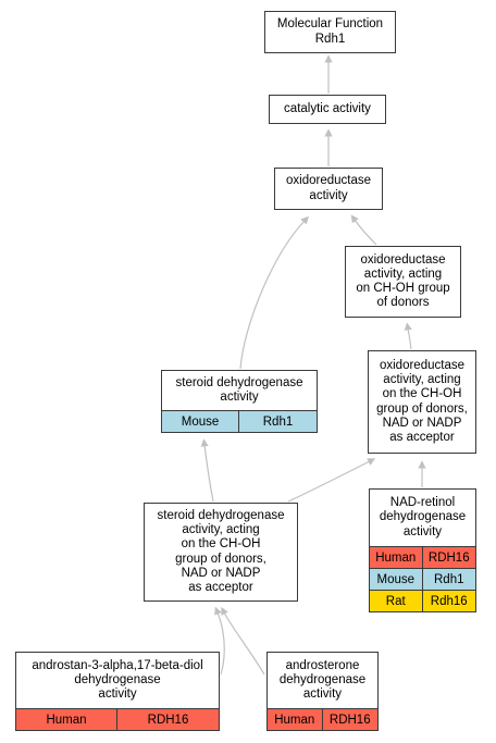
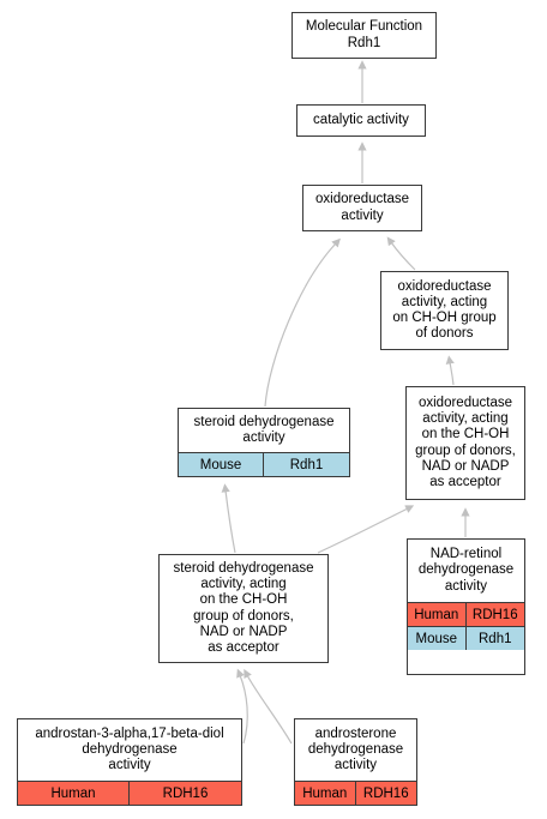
  Molecular Function
  Rdh1
  catalytic activity
  oxidoreductase
  activity
  oxidoreductase
  activity, acting
  on CH-OH group
  of donors
  oxidoreductase
  activity, acting
  on the CH-OH
  group of donors,
  NAD or NADP
  as acceptor
  steroid dehydrogenase
  activity
  Mouse
  Rdh1
  NAD-retinol
  dehydrogenase
  activity
  Human
  RDH16
  Mouse
  Rdh1
- Rat
- Rdh16
  steroid dehydrogenase
  activity, acting
  on the CH-OH
  group of donors,
  NAD or NADP
  as acceptor
  androstan-3-alpha,17-beta-diol
  dehydrogenase
  activity
  Human
  RDH16
  androsterone
  dehydrogenase
  activity
  Human
  RDH16
